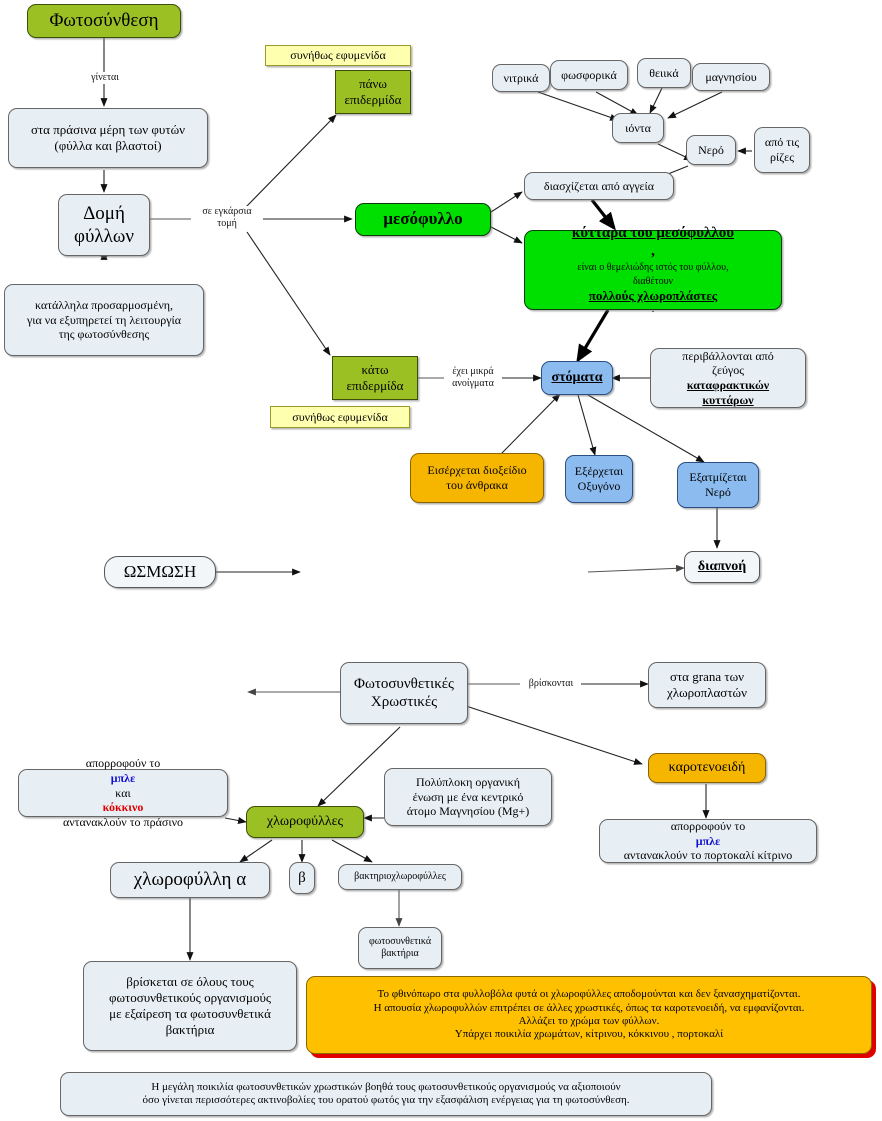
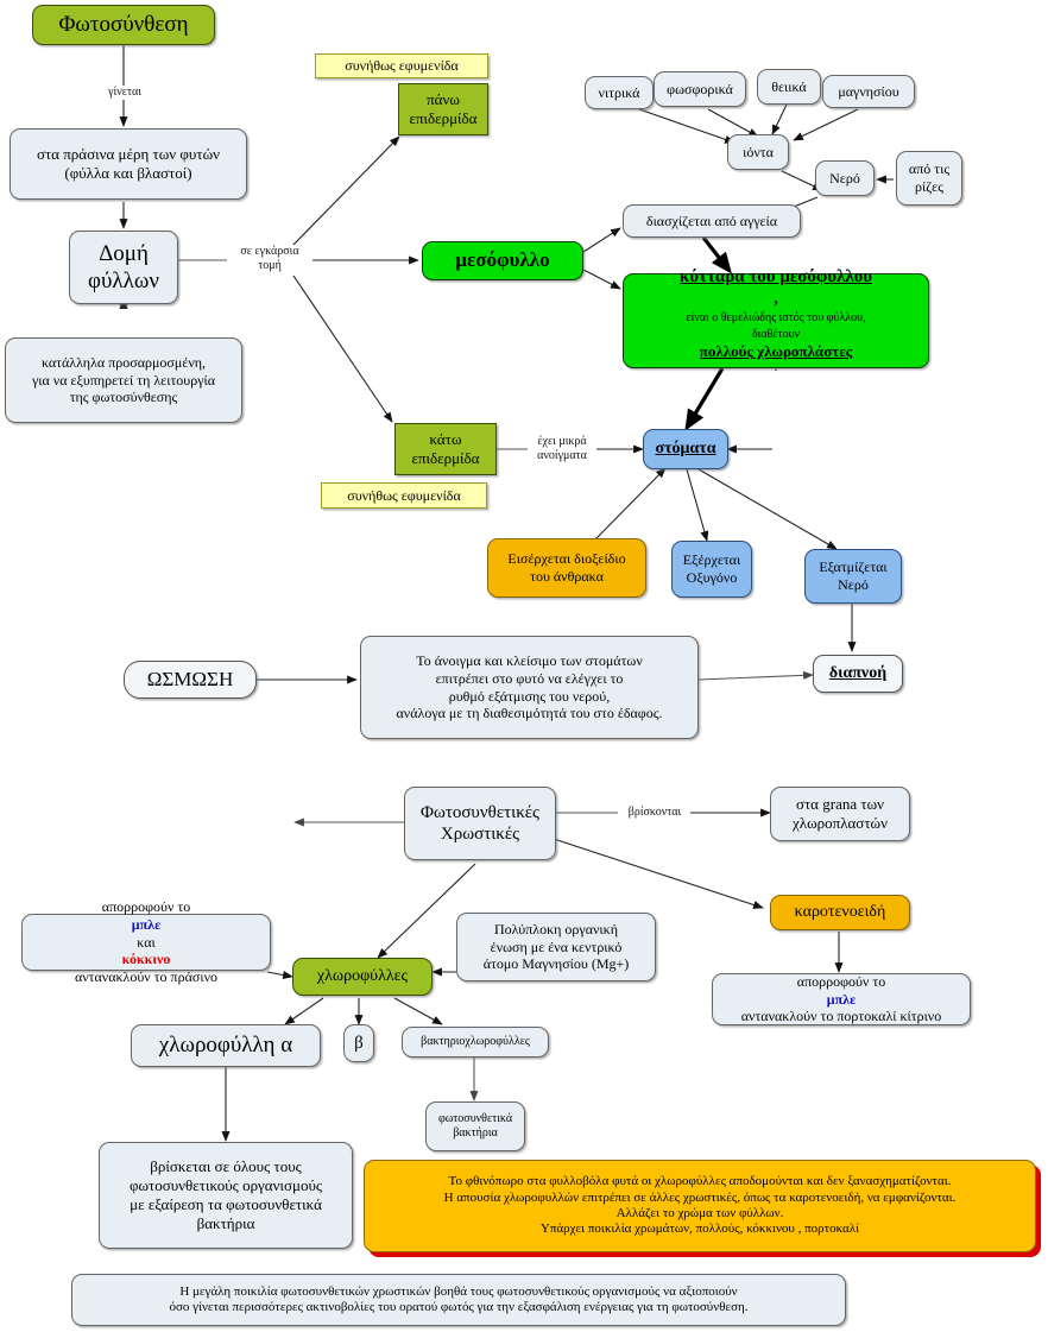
  Φωτοσύνθεση
  στα πράσινα μέρη των φυτών
  (φύλλα και βλαστοί)
  Δομή
  φύλλων
  κατάλληλα προσαρμοσμένη,
  για να εξυπηρετεί τη λειτουργία
  της φωτοσύνθεσης
  γίνεται
  σε εγκάρσια
  τομή
  συνήθως εφυμενίδα
  πάνω
  επιδερμίδα
  μεσόφυλλο
  κάτω
  επιδερμίδα
  συνήθως εφυμενίδα
  έχει μικρά
  ανοίγματα
  νιτρικά
  φωσφορικά
  θειικά
  μαγνησίου
  ιόντα
  Νερό
  από τις
  ρίζες
  διασχίζεται από αγγεία
  κύτταρα του μεσόφυλλου
  ,
  είναι ο θεμελιώδης ιστός του φύλλου,
  διαθέτουν
  πολλούς χλωροπλάστες
  .
  στόματα
- περιβάλλονται από
- ζεύγος
- καταφρακτικών
- κυττάρων
  Εισέρχεται διοξείδιο
  του άνθρακα
  Εξέρχεται
  Οξυγόνο
  Εξατμίζεται
  Νερό
  ΩΣΜΩΣΗ
+ Το άνοιγμα και κλείσιμο των στομάτων
+ επιτρέπει στο φυτό να ελέγχει το
+ ρυθμό εξάτμισης του νερού,
+ ανάλογα με τη διαθεσιμότητά του στο έδαφος.
  διαπνοή
  Φωτοσυνθετικές
  Χρωστικές
  βρίσκονται
  στα grana των
  χλωροπλαστών
  καροτενοειδή
  απορροφούν το
  μπλε
  αντανακλούν το πορτοκαλί κίτρινο
  απορροφούν το
  μπλε
  και
  κόκκινο
  αντανακλούν το πράσινο
  χλωροφύλλες
  Πολύπλοκη οργανική
  ένωση με ένα κεντρικό
  άτομο Μαγνησίου (Mg+)
  χλωροφύλλη α
  β
  βακτηριοχλωροφύλλες
  φωτοσυνθετικά
  βακτήρια
  βρίσκεται σε όλους τους
  φωτοσυνθετικούς οργανισμούς
  με εξαίρεση τα φωτοσυνθετικά
  βακτήρια
  Το φθινόπωρο στα φυλλοβόλα φυτά οι χλωροφύλλες αποδομούνται και δεν ξανασχηματίζονται.
  Η απουσία χλωροφυλλών επιτρέπει σε άλλες χρωστικές, όπως τα καροτενοειδή, να εμφανίζονται.
  Αλλάζει το χρώμα των φύλλων.
- Υπάρχει ποικιλία χρωμάτων, κίτρινου, κόκκινου , πορτοκαλί
+ Υπάρχει ποικιλία χρωμάτων, πολλούς, κόκκινου , πορτοκαλί
  Η μεγάλη ποικιλία φωτοσυνθετικών χρωστικών βοηθά τους φωτοσυνθετικούς οργανισμούς να αξιοποιούν
  όσο γίνεται περισσότερες ακτινοβολίες του ορατού φωτός για την εξασφάλιση ενέργειας για τη φωτοσύνθεση.
